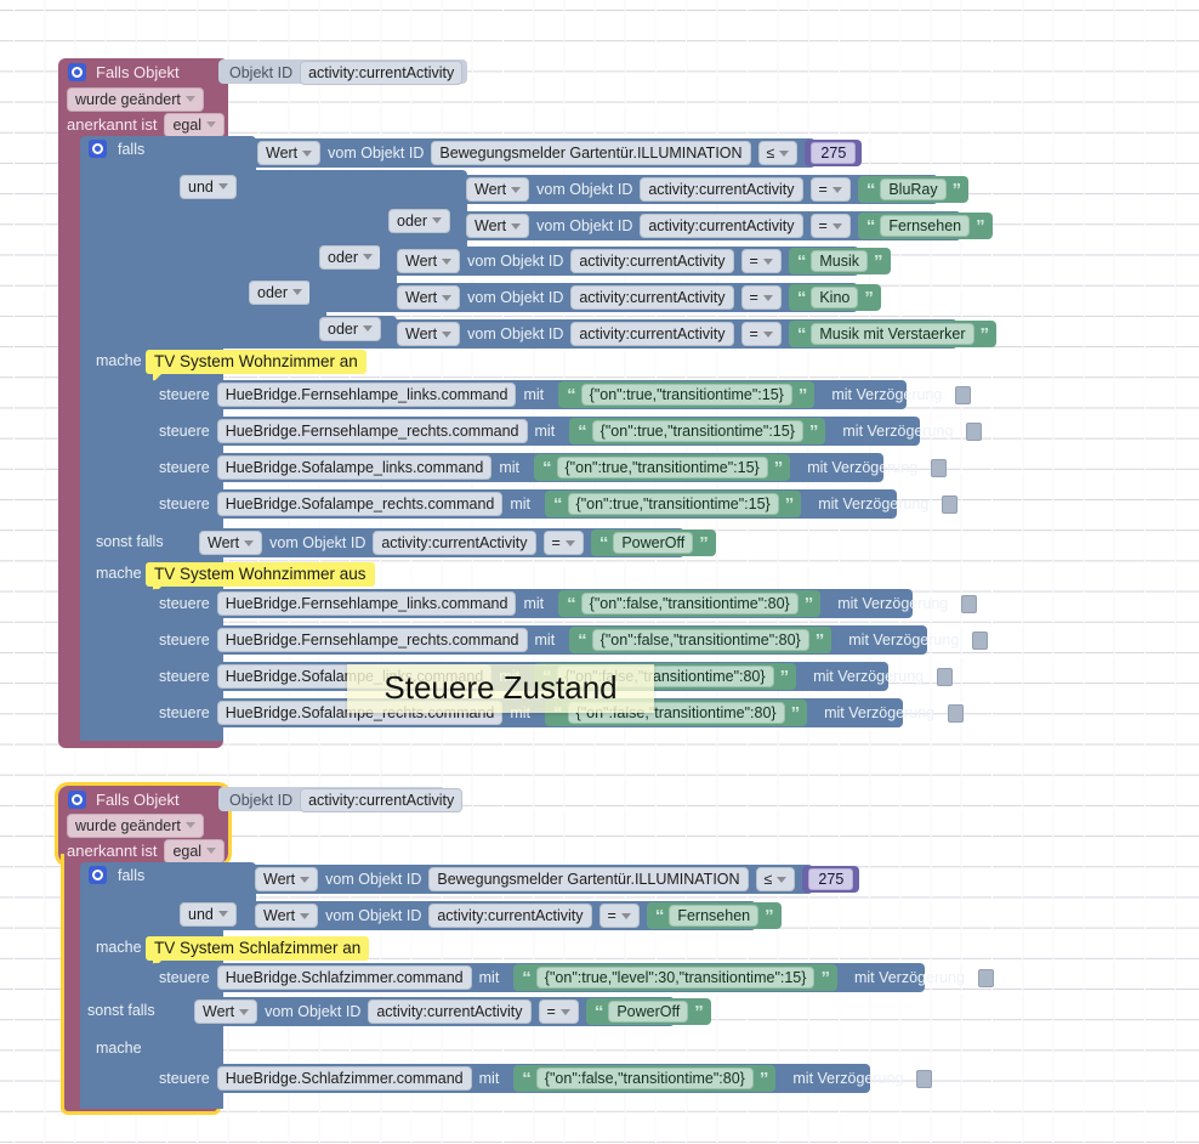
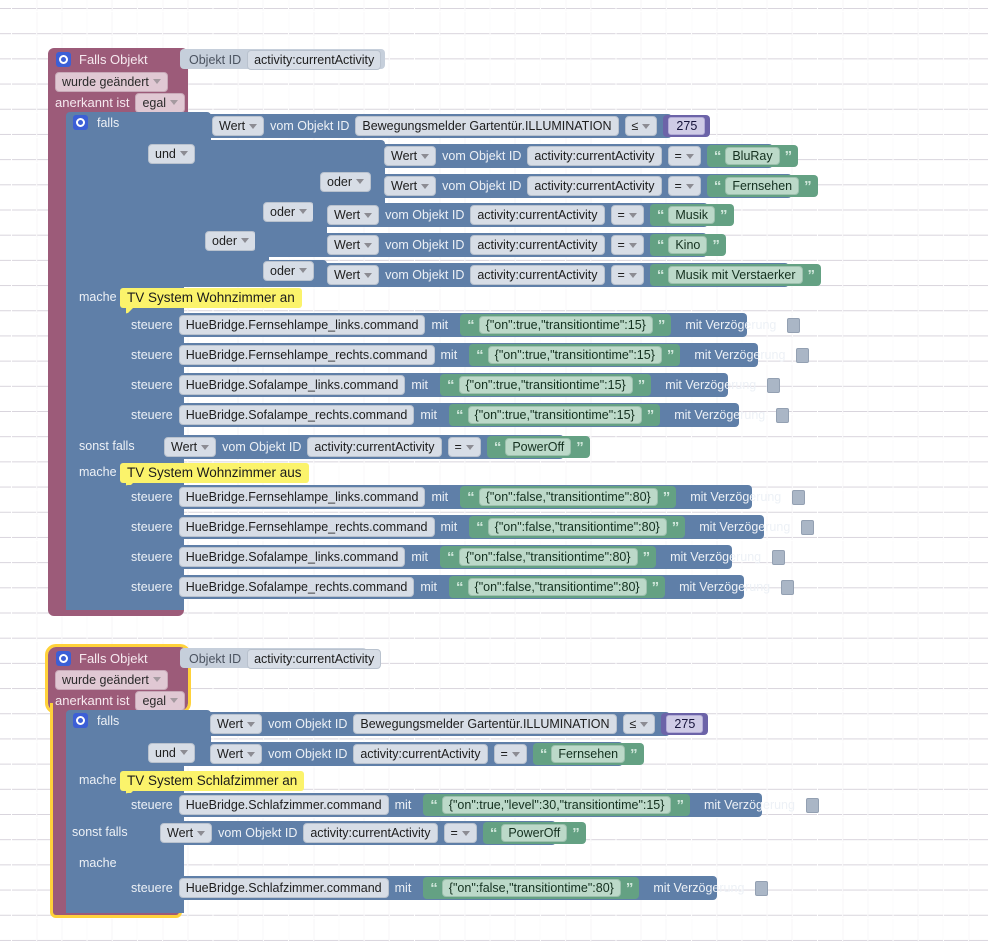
  Falls Objekt
  Objekt ID
  activity:currentActivity
  wurde geändert
  anerkannt ist
  egal
  falls
  und
  oder
  oder
  oder
  oder
  Wert
  vom Objekt ID
  Bewegungsmelder Gartentür.ILLUMINATION
  ≤
  275
  Wert
  vom Objekt ID
  activity:currentActivity
  =
  “
  BluRay
  ”
  Wert
  vom Objekt ID
  activity:currentActivity
  =
  “
  Fernsehen
  ”
  Wert
  vom Objekt ID
  activity:currentActivity
  =
  “
  Musik
  ”
  Wert
  vom Objekt ID
  activity:currentActivity
  =
  “
  Kino
  ”
  Wert
  vom Objekt ID
  activity:currentActivity
  =
  “
  Musik mit Verstaerker
  ”
  mache
  TV System Wohnzimmer an
  steuere
  HueBridge.Fernsehlampe_links.command
  mit
  “
  {"on":true,"transitiontime":15}
  ”
  mit Verzögerung
  steuere
  HueBridge.Fernsehlampe_rechts.command
  mit
  “
  {"on":true,"transitiontime":15}
  ”
  mit Verzögerung
  steuere
  HueBridge.Sofalampe_links.command
  mit
  “
  {"on":true,"transitiontime":15}
  ”
  mit Verzögerung
  steuere
  HueBridge.Sofalampe_rechts.command
  mit
  “
  {"on":true,"transitiontime":15}
  ”
  mit Verzögerung
  sonst falls
  Wert
  vom Objekt ID
  activity:currentActivity
  =
  “
  PowerOff
  ”
  mache
  TV System Wohnzimmer aus
  steuere
  HueBridge.Fernsehlampe_links.command
  mit
  “
  {"on":false,"transitiontime":80}
  ”
  mit Verzögerung
  steuere
  HueBridge.Fernsehlampe_rechts.command
  mit
  “
  {"on":false,"transitiontime":80}
  ”
  mit Verzögerung
  steuere
  HueBridge.Sofalampe_links.command
  mit
  “
  {"on":false,"transitiontime":80}
  ”
  mit Verzögerung
  steuere
  HueBridge.Sofalampe_rechts.command
  mit
  “
  {"on":false,"transitiontime":80}
  ”
  mit Verzögerung
- Steuere Zustand
  Falls Objekt
  Objekt ID
  activity:currentActivity
  wurde geändert
  anerkannt ist
  egal
  falls
  und
  Wert
  vom Objekt ID
  Bewegungsmelder Gartentür.ILLUMINATION
  ≤
  275
  Wert
  vom Objekt ID
  activity:currentActivity
  =
  “
  Fernsehen
  ”
  mache
  TV System Schlafzimmer an
  steuere
  HueBridge.Schlafzimmer.command
  mit
  “
  {"on":true,"level":30,"transitiontime":15}
  ”
  mit Verzögerung
  sonst falls
  Wert
  vom Objekt ID
  activity:currentActivity
  =
  “
  PowerOff
  ”
  mache
  steuere
  HueBridge.Schlafzimmer.command
  mit
  “
  {"on":false,"transitiontime":80}
  ”
  mit Verzögerung
